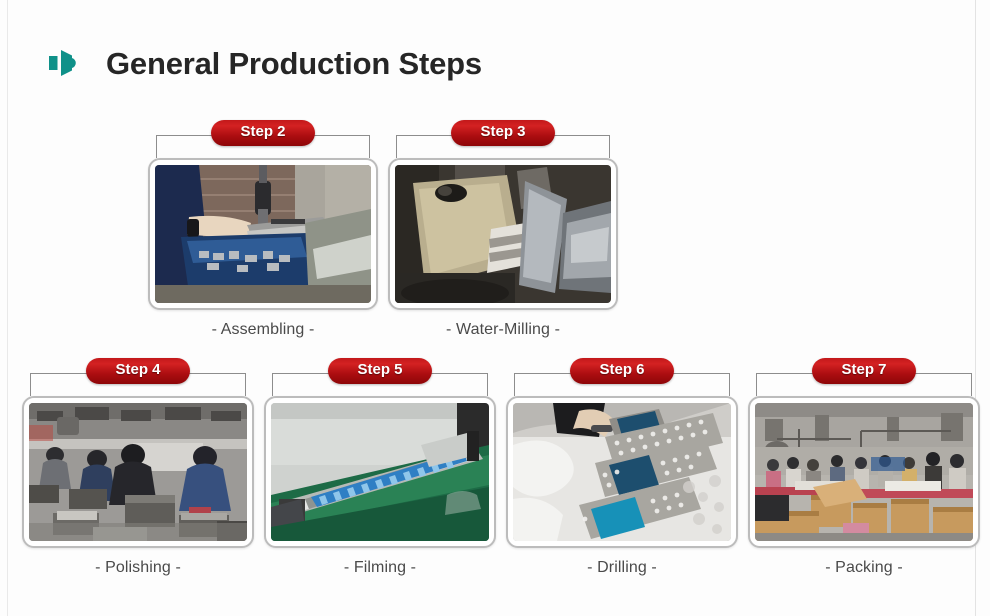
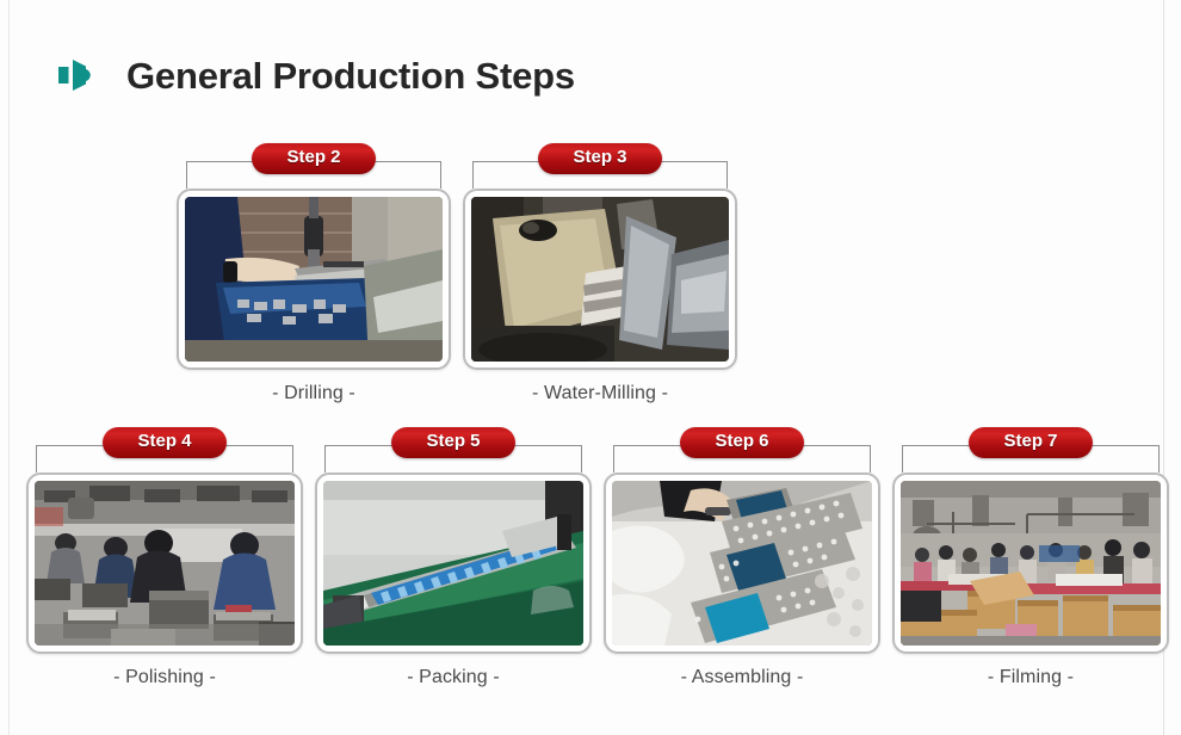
  General Production Steps
  Step 2
- - Assembling -
+ - Drilling -
  Step 3
  - Water-Milling -
  Step 4
  - Polishing -
  Step 5
- - Filming -
+ - Packing -
  Step 6
- - Drilling -
+ - Assembling -
  Step 7
- - Packing -
+ - Filming -
